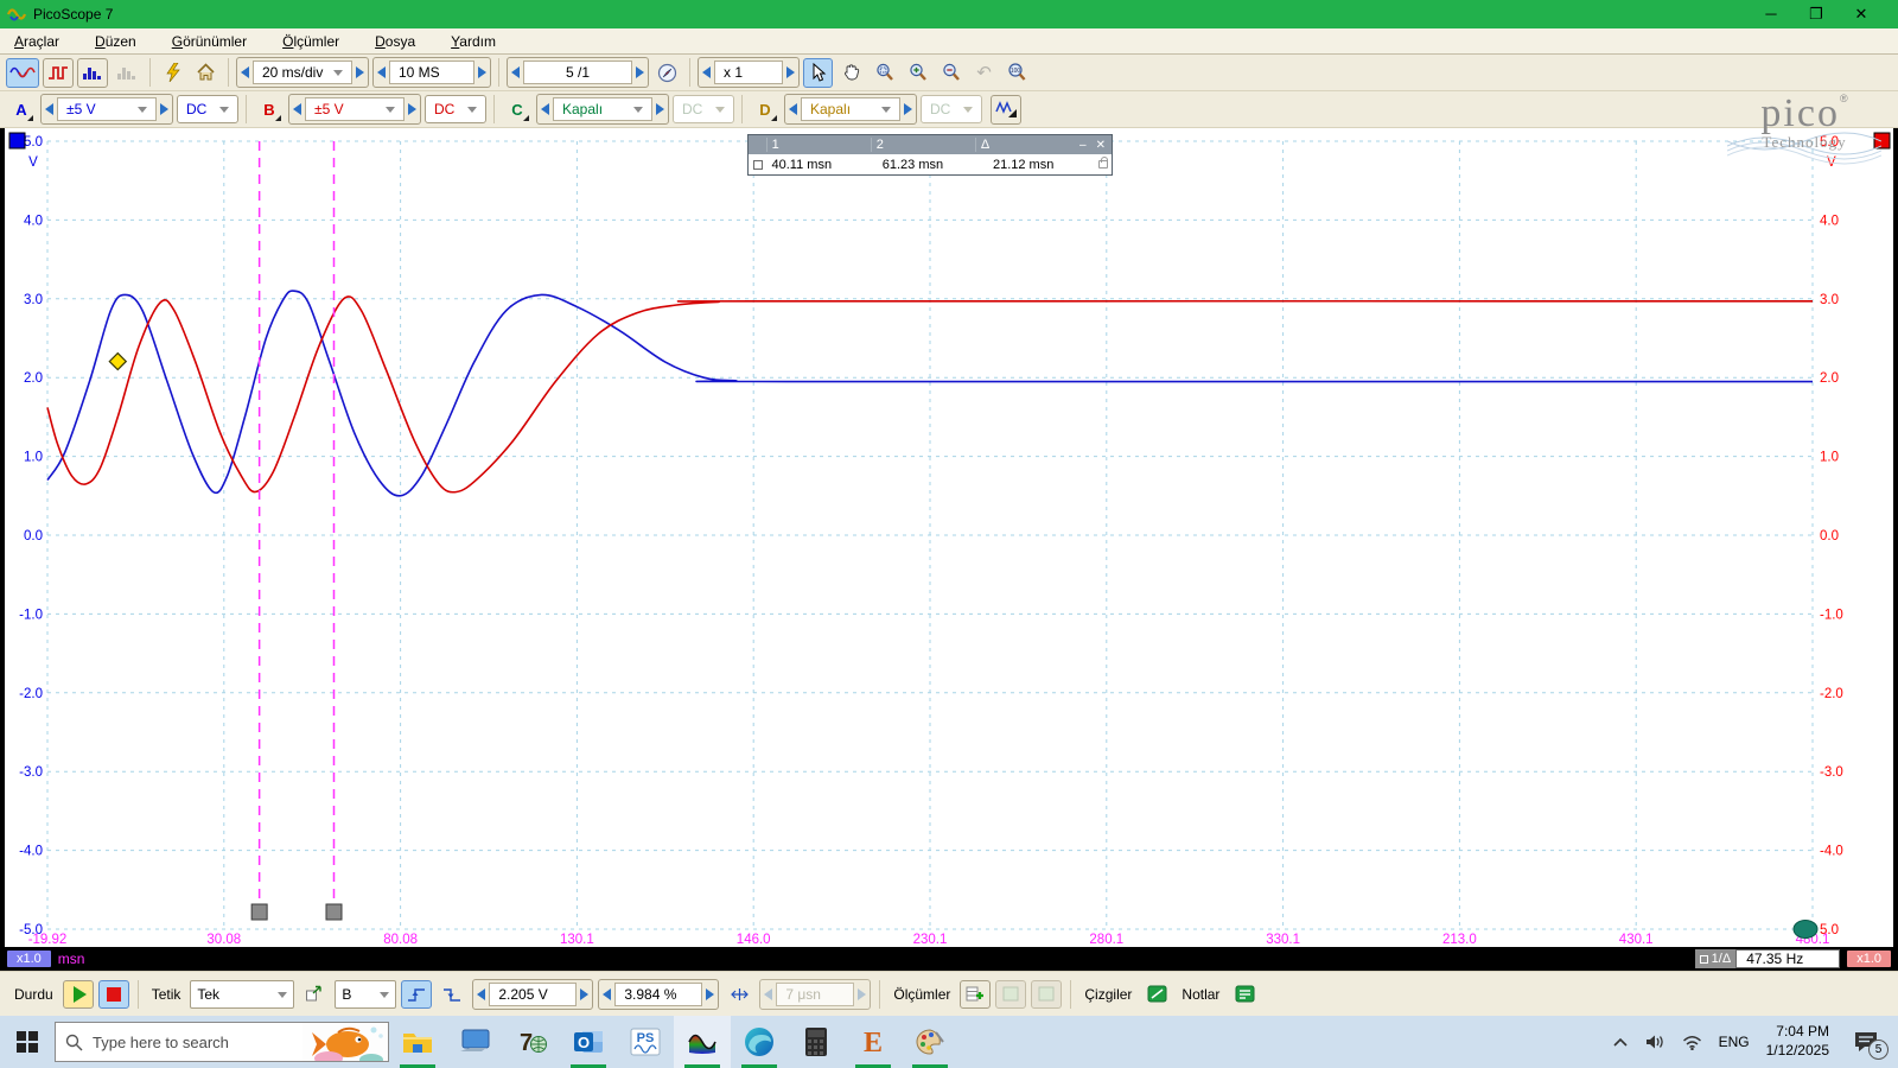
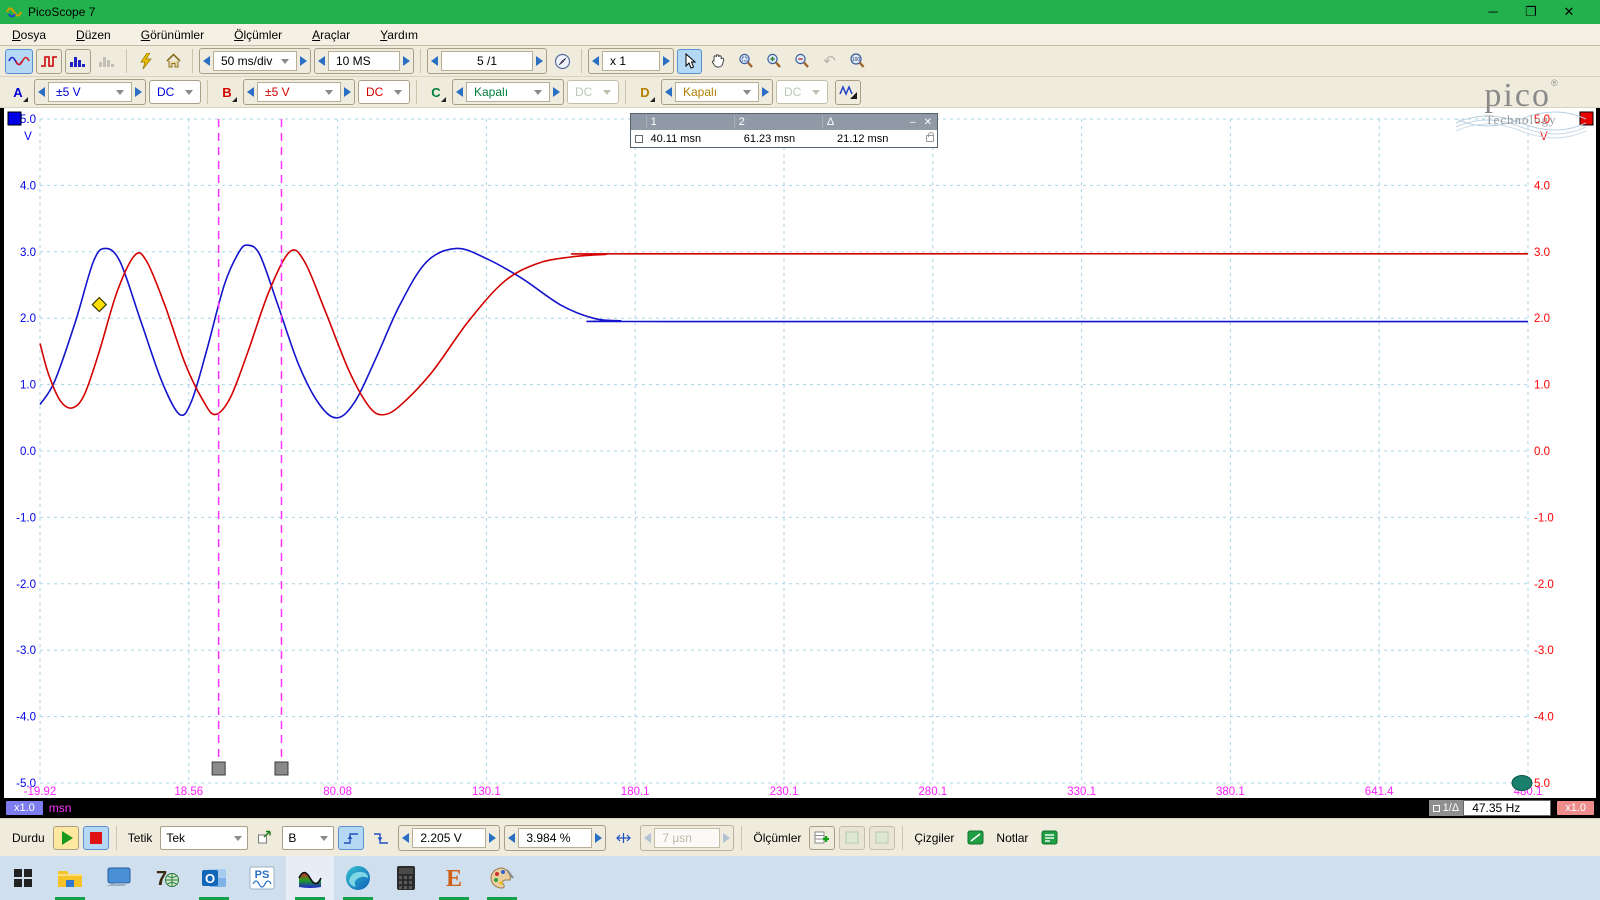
  PicoScope 7
  ─
  ❐
  ✕
- Araçlar
+ Dosya
  Düzen
  Görünümler
  Ölçümler
- Dosya
+ Araçlar
  Yardım
- 20 ms/div
+ 50 ms/div
  10 MS
  5 /1
  x 1
  ↶
  A
  ±5 V
  DC
  B
  ±5 V
  DC
  C
  Kapalı
  DC
  D
  Kapalı
  DC
  pico®
  Technology
  -19.92
- 30.08
+ 18.56
  80.08
  130.1
- 146.0
+ 180.1
  230.1
  280.1
  330.1
- 213.0
+ 380.1
- 430.1
+ 641.4
  480.1
  5.0
  4.0
  3.0
  2.0
  1.0
  0.0
  -1.0
  -2.0
  -3.0
  -4.0
  -5.0
  5.0
  4.0
  3.0
  2.0
  1.0
  0.0
  -1.0
  -2.0
  -3.0
  -4.0
  5.0
  V
  1
  2
  Δ
  –
  ✕
  40.11 msn
  61.23 msn
  21.12 msn
  x1.0
  msn
  1/Δ
  47.35 Hz
  x1.0
  Durdu
  Tetik
  Tek
  B
  2.205 V
  3.984 %
  7 μsn
  Ölçümler
  Çizgiler
  Notlar
- Type here to search
  7
  O
  PS
  E
- ENG
- 7:04 PM
- 1/12/2025
- 5
